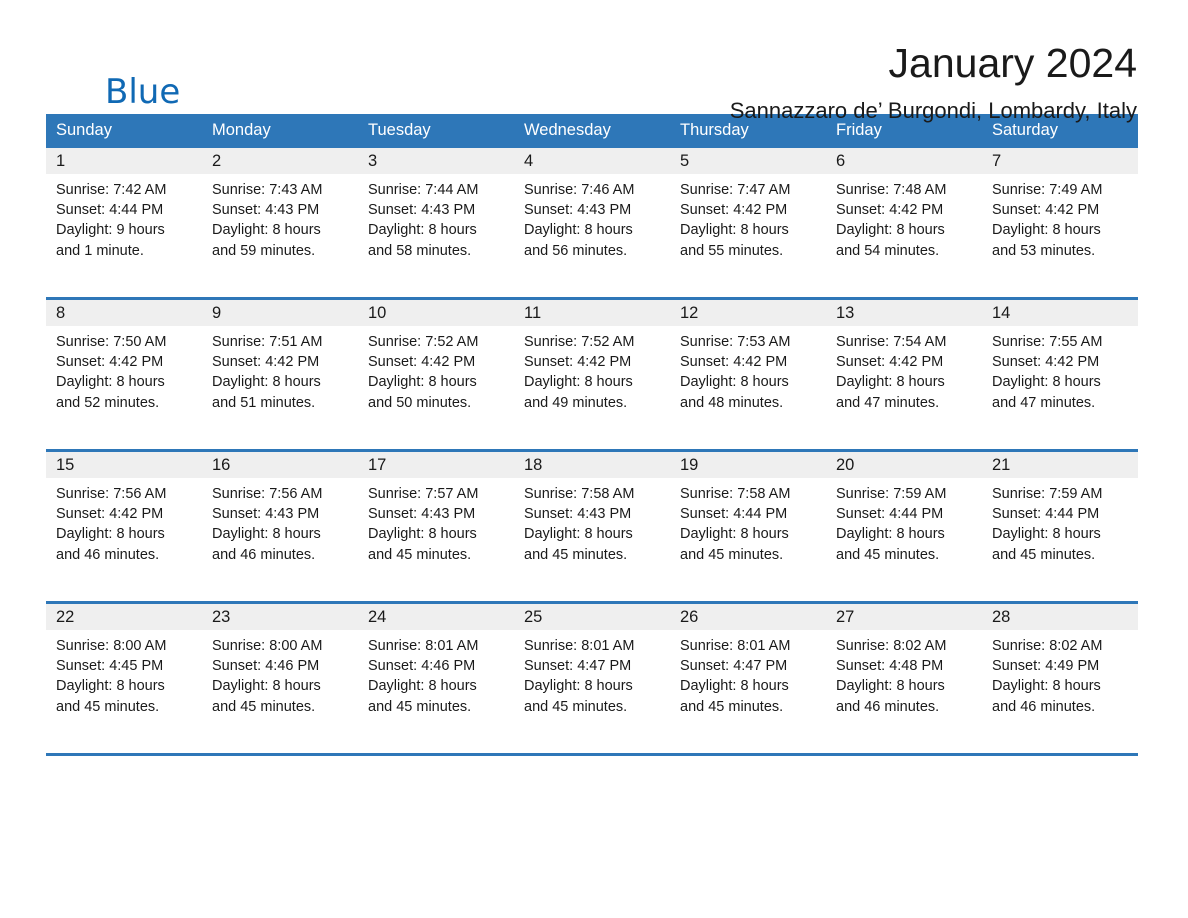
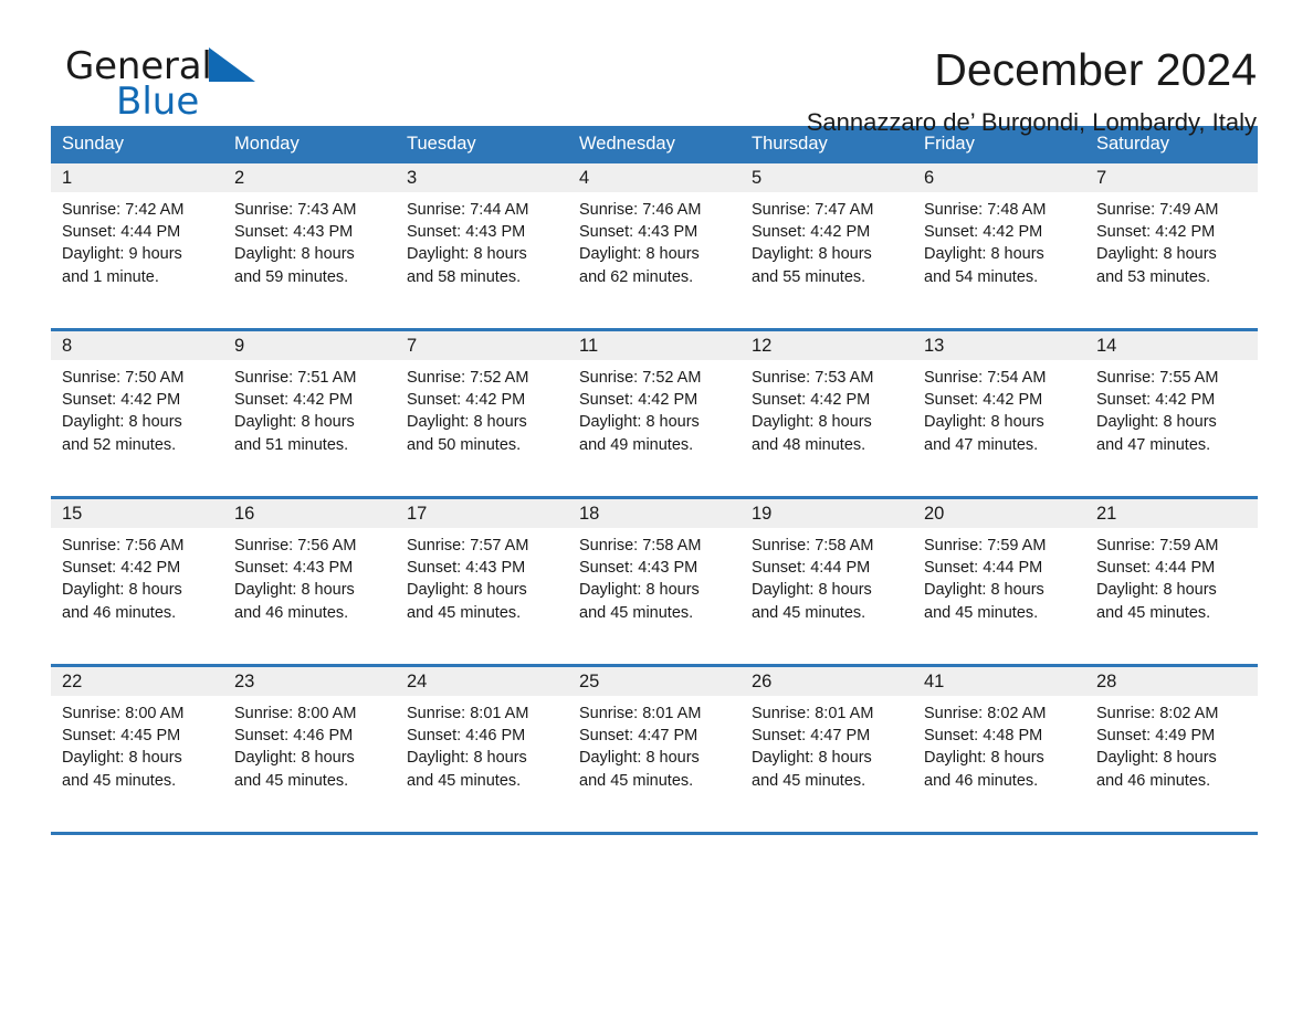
+ General
  Blue
- January 2024
+ December 2024
  Sannazzaro de’ Burgondi, Lombardy, Italy
  Sunday	Monday	Tuesday	Wednesday	Thursday	Friday	Saturday
- 1Sunrise: 7:42 AMSunset: 4:44 PMDaylight: 9 hoursand 1 minute.	2Sunrise: 7:43 AMSunset: 4:43 PMDaylight: 8 hoursand 59 minutes.	3Sunrise: 7:44 AMSunset: 4:43 PMDaylight: 8 hoursand 58 minutes.	4Sunrise: 7:46 AMSunset: 4:43 PMDaylight: 8 hoursand 56 minutes.	5Sunrise: 7:47 AMSunset: 4:42 PMDaylight: 8 hoursand 55 minutes.	6Sunrise: 7:48 AMSunset: 4:42 PMDaylight: 8 hoursand 54 minutes.	7Sunrise: 7:49 AMSunset: 4:42 PMDaylight: 8 hoursand 53 minutes.
+ 1Sunrise: 7:42 AMSunset: 4:44 PMDaylight: 9 hoursand 1 minute.	2Sunrise: 7:43 AMSunset: 4:43 PMDaylight: 8 hoursand 59 minutes.	3Sunrise: 7:44 AMSunset: 4:43 PMDaylight: 8 hoursand 58 minutes.	4Sunrise: 7:46 AMSunset: 4:43 PMDaylight: 8 hoursand 62 minutes.	5Sunrise: 7:47 AMSunset: 4:42 PMDaylight: 8 hoursand 55 minutes.	6Sunrise: 7:48 AMSunset: 4:42 PMDaylight: 8 hoursand 54 minutes.	7Sunrise: 7:49 AMSunset: 4:42 PMDaylight: 8 hoursand 53 minutes.
- 8Sunrise: 7:50 AMSunset: 4:42 PMDaylight: 8 hoursand 52 minutes.	9Sunrise: 7:51 AMSunset: 4:42 PMDaylight: 8 hoursand 51 minutes.	10Sunrise: 7:52 AMSunset: 4:42 PMDaylight: 8 hoursand 50 minutes.	11Sunrise: 7:52 AMSunset: 4:42 PMDaylight: 8 hoursand 49 minutes.	12Sunrise: 7:53 AMSunset: 4:42 PMDaylight: 8 hoursand 48 minutes.	13Sunrise: 7:54 AMSunset: 4:42 PMDaylight: 8 hoursand 47 minutes.	14Sunrise: 7:55 AMSunset: 4:42 PMDaylight: 8 hoursand 47 minutes.
+ 8Sunrise: 7:50 AMSunset: 4:42 PMDaylight: 8 hoursand 52 minutes.	9Sunrise: 7:51 AMSunset: 4:42 PMDaylight: 8 hoursand 51 minutes.	7Sunrise: 7:52 AMSunset: 4:42 PMDaylight: 8 hoursand 50 minutes.	11Sunrise: 7:52 AMSunset: 4:42 PMDaylight: 8 hoursand 49 minutes.	12Sunrise: 7:53 AMSunset: 4:42 PMDaylight: 8 hoursand 48 minutes.	13Sunrise: 7:54 AMSunset: 4:42 PMDaylight: 8 hoursand 47 minutes.	14Sunrise: 7:55 AMSunset: 4:42 PMDaylight: 8 hoursand 47 minutes.
  15Sunrise: 7:56 AMSunset: 4:42 PMDaylight: 8 hoursand 46 minutes.	16Sunrise: 7:56 AMSunset: 4:43 PMDaylight: 8 hoursand 46 minutes.	17Sunrise: 7:57 AMSunset: 4:43 PMDaylight: 8 hoursand 45 minutes.	18Sunrise: 7:58 AMSunset: 4:43 PMDaylight: 8 hoursand 45 minutes.	19Sunrise: 7:58 AMSunset: 4:44 PMDaylight: 8 hoursand 45 minutes.	20Sunrise: 7:59 AMSunset: 4:44 PMDaylight: 8 hoursand 45 minutes.	21Sunrise: 7:59 AMSunset: 4:44 PMDaylight: 8 hoursand 45 minutes.
- 22Sunrise: 8:00 AMSunset: 4:45 PMDaylight: 8 hoursand 45 minutes.	23Sunrise: 8:00 AMSunset: 4:46 PMDaylight: 8 hoursand 45 minutes.	24Sunrise: 8:01 AMSunset: 4:46 PMDaylight: 8 hoursand 45 minutes.	25Sunrise: 8:01 AMSunset: 4:47 PMDaylight: 8 hoursand 45 minutes.	26Sunrise: 8:01 AMSunset: 4:47 PMDaylight: 8 hoursand 45 minutes.	27Sunrise: 8:02 AMSunset: 4:48 PMDaylight: 8 hoursand 46 minutes.	28Sunrise: 8:02 AMSunset: 4:49 PMDaylight: 8 hoursand 46 minutes.
+ 22Sunrise: 8:00 AMSunset: 4:45 PMDaylight: 8 hoursand 45 minutes.	23Sunrise: 8:00 AMSunset: 4:46 PMDaylight: 8 hoursand 45 minutes.	24Sunrise: 8:01 AMSunset: 4:46 PMDaylight: 8 hoursand 45 minutes.	25Sunrise: 8:01 AMSunset: 4:47 PMDaylight: 8 hoursand 45 minutes.	26Sunrise: 8:01 AMSunset: 4:47 PMDaylight: 8 hoursand 45 minutes.	41Sunrise: 8:02 AMSunset: 4:48 PMDaylight: 8 hoursand 46 minutes.	28Sunrise: 8:02 AMSunset: 4:49 PMDaylight: 8 hoursand 46 minutes.
